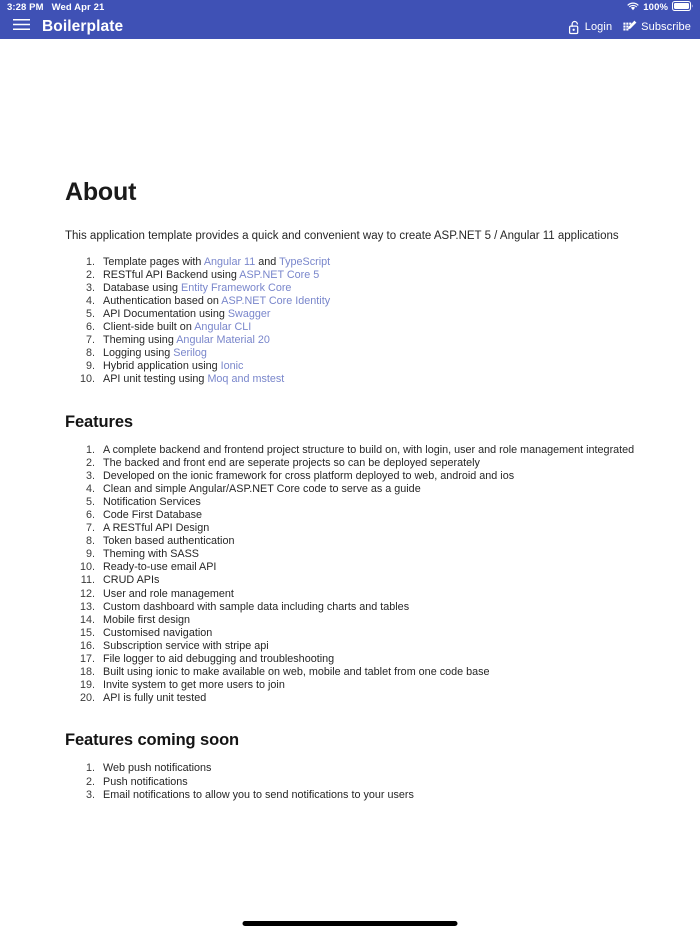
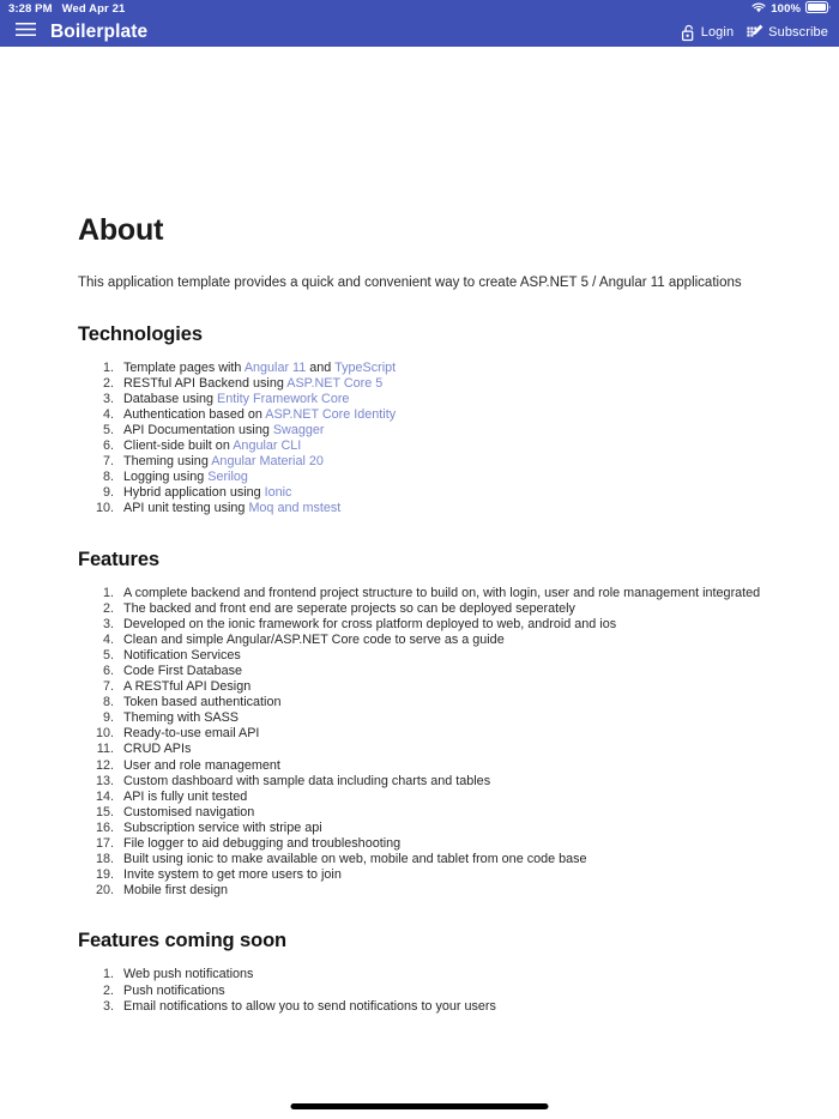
  3:28 PM
  Wed Apr 21
  100%
  Boilerplate
  Login
  Subscribe
  About
  This application template provides a quick and convenient way to create ASP.NET 5 / Angular 11 applications
+ Technologies
  Template pages with Angular 11 and TypeScript
  RESTful API Backend using ASP.NET Core 5
  Database using Entity Framework Core
  Authentication based on ASP.NET Core Identity
  API Documentation using Swagger
  Client-side built on Angular CLI
  Theming using Angular Material 20
  Logging using Serilog
  Hybrid application using Ionic
  API unit testing using Moq and mstest
  Features
  A complete backend and frontend project structure to build on, with login, user and role management integrated
  The backed and front end are seperate projects so can be deployed seperately
  Developed on the ionic framework for cross platform deployed to web, android and ios
  Clean and simple Angular/ASP.NET Core code to serve as a guide
  Notification Services
  Code First Database
  A RESTful API Design
  Token based authentication
  Theming with SASS
  Ready-to-use email API
  CRUD APIs
  User and role management
  Custom dashboard with sample data including charts and tables
- Mobile first design
+ API is fully unit tested
  Customised navigation
  Subscription service with stripe api
  File logger to aid debugging and troubleshooting
  Built using ionic to make available on web, mobile and tablet from one code base
  Invite system to get more users to join
- API is fully unit tested
+ Mobile first design
  Features coming soon
  Web push notifications
  Push notifications
  Email notifications to allow you to send notifications to your users
